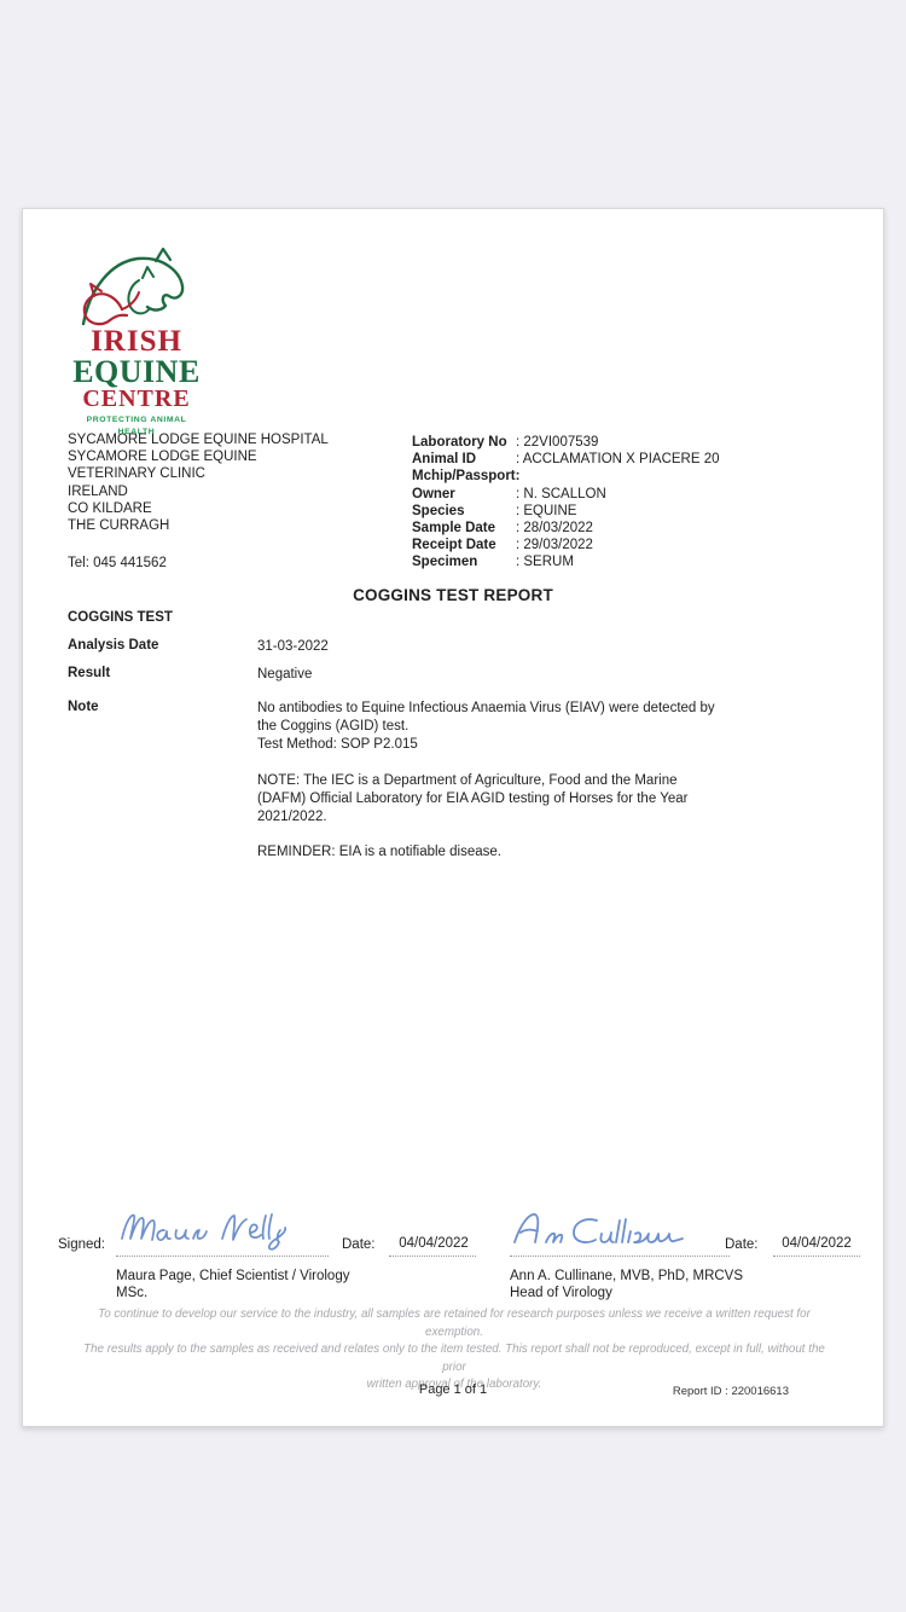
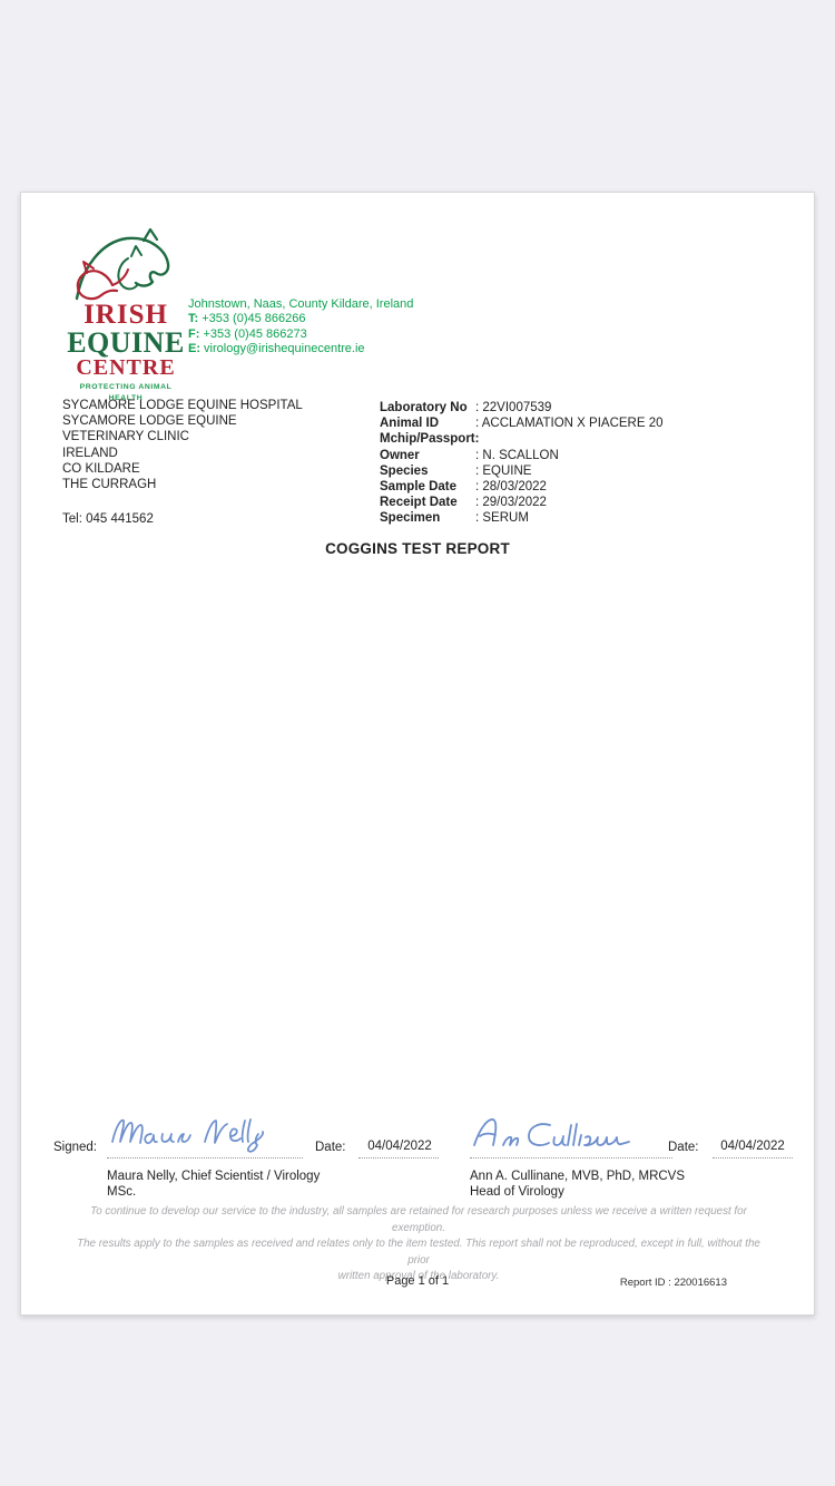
  IRISH
  EQUINE
  CENTRE
+ Johnstown, Naas, County Kildare, Ireland
+ T: +353 (0)45 866266
+ F: +353 (0)45 866273
+ E: virology@irishequinecentre.ie
  SYCAMORE LODGE EQUINE HOSPITAL
  SYCAMORE LODGE EQUINE
  VETERINARY CLINIC
  IRELAND
  CO KILDARE
  THE CURRAGH
  Tel: 045 441562
  Laboratory No
  : 22VI007539
  Animal ID
  : ACCLAMATION X PIACERE 20
  Mchip/Passport:
  Owner
  : N. SCALLON
  Species
  : EQUINE
  Sample Date
  : 28/03/2022
  Receipt Date
  : 29/03/2022
  Specimen
  : SERUM
  COGGINS TEST REPORT
- COGGINS TEST
- Analysis Date
- 31-03-2022
- Result
- Negative
- Note
- No antibodies to Equine Infectious Anaemia Virus (EIAV) were detected by
- the Coggins (AGID) test.
- Test Method: SOP P2.015
- NOTE: The IEC is a Department of Agriculture, Food and the Marine
- (DAFM) Official Laboratory for EIA AGID testing of Horses for the Year
- 2021/2022.
- REMINDER: EIA is a notifiable disease.
  Signed:
  Date:
  04/04/2022
  Date:
  04/04/2022
- Maura Page, Chief Scientist / Virology
+ Maura Nelly, Chief Scientist / Virology
  MSc.
  Ann A. Cullinane, MVB, PhD, MRCVS
  Head of Virology
  To continue to develop our service to the industry, all samples are retained for research purposes unless we receive a written request for exemption.
  The results apply to the samples as received and relates only to the item tested. This report shall not be reproduced, except in full, without the prior
  written approval of the laboratory.
  Page 1 of 1
  Report ID : 220016613
